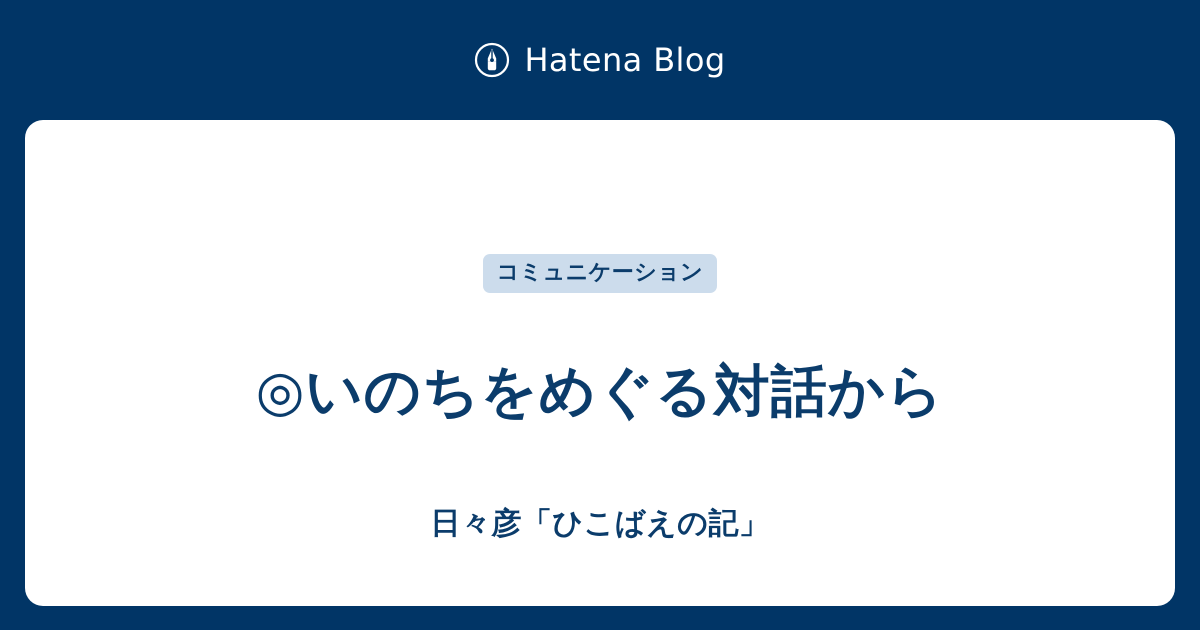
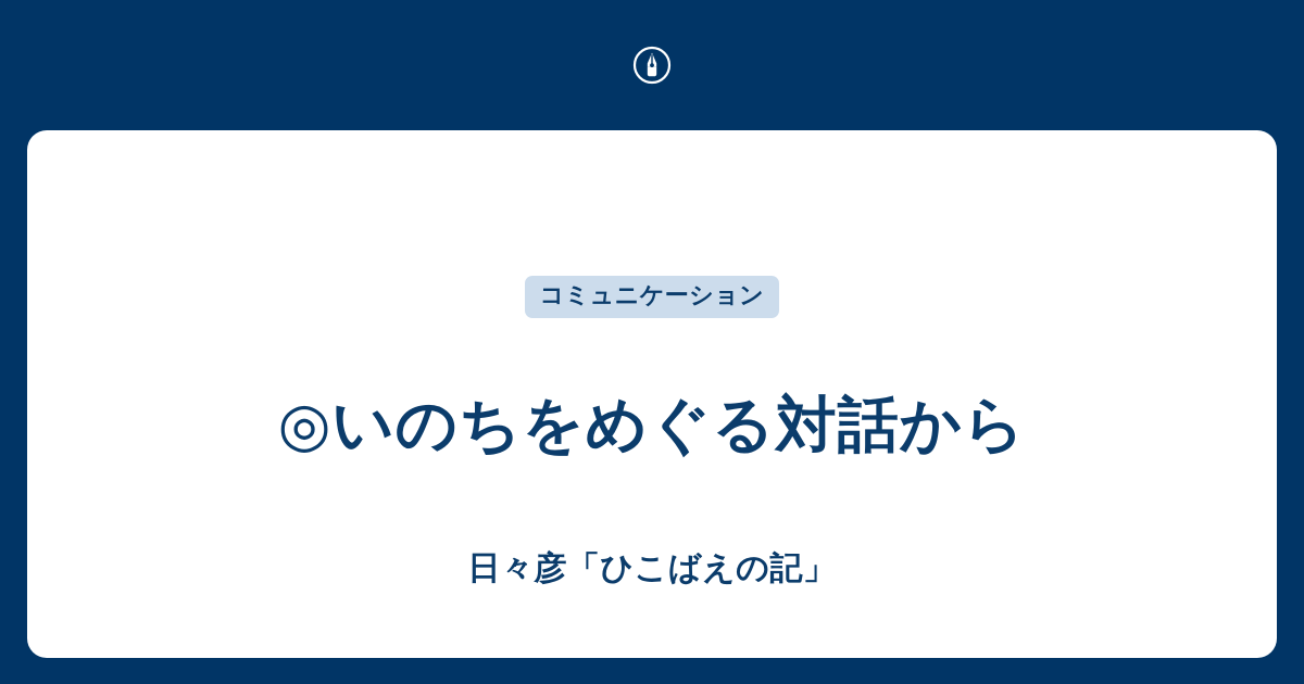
- Hatena Blog
  コミュニケーション
  ◎いのちをめぐる対話から
  日々彦「ひこばえの記」
